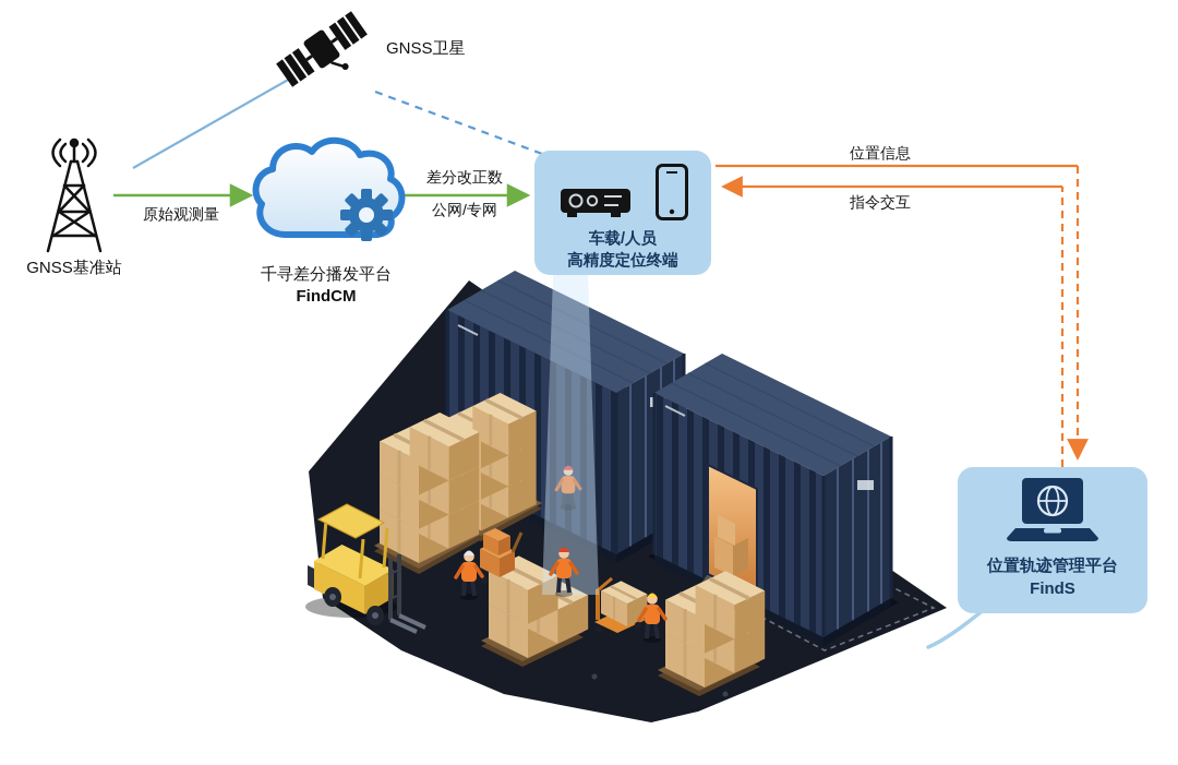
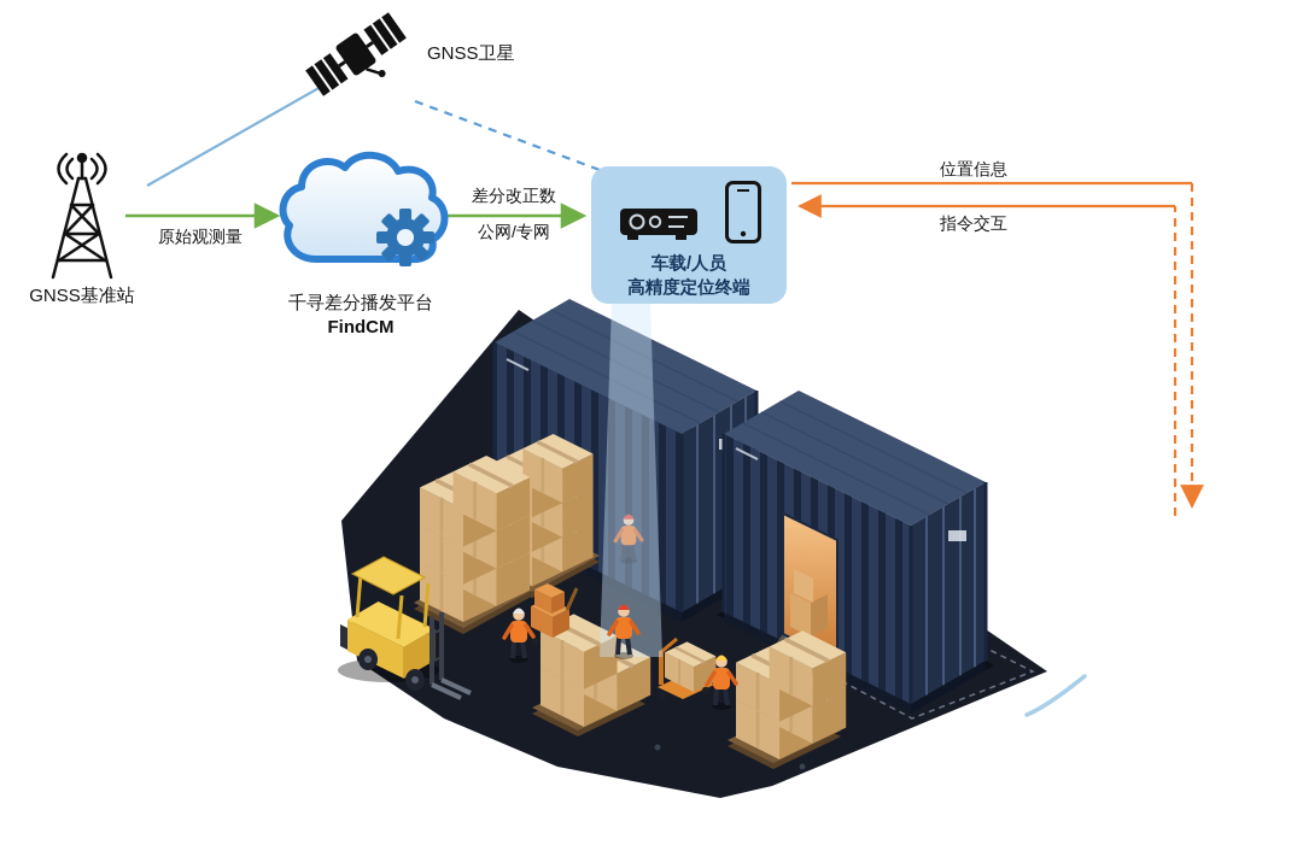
  GNSS卫星
  GNSS基准站
  原始观测量
  千寻差分播发平台
  FindCM
  差分改正数
  公网/专网
  位置信息
  指令交互
  车载/人员
  高精度定位终端
- 位置轨迹管理平台
- FindS
